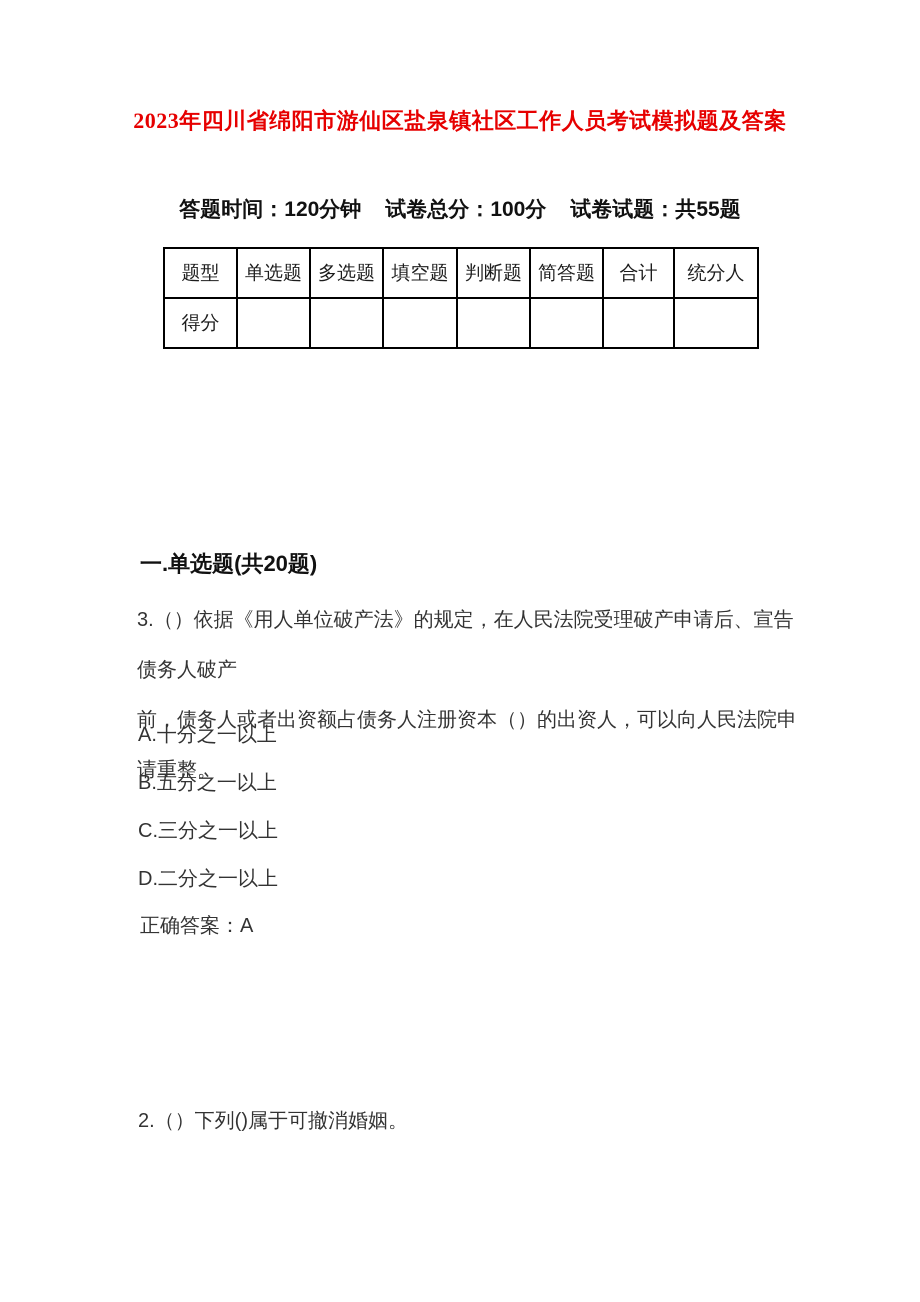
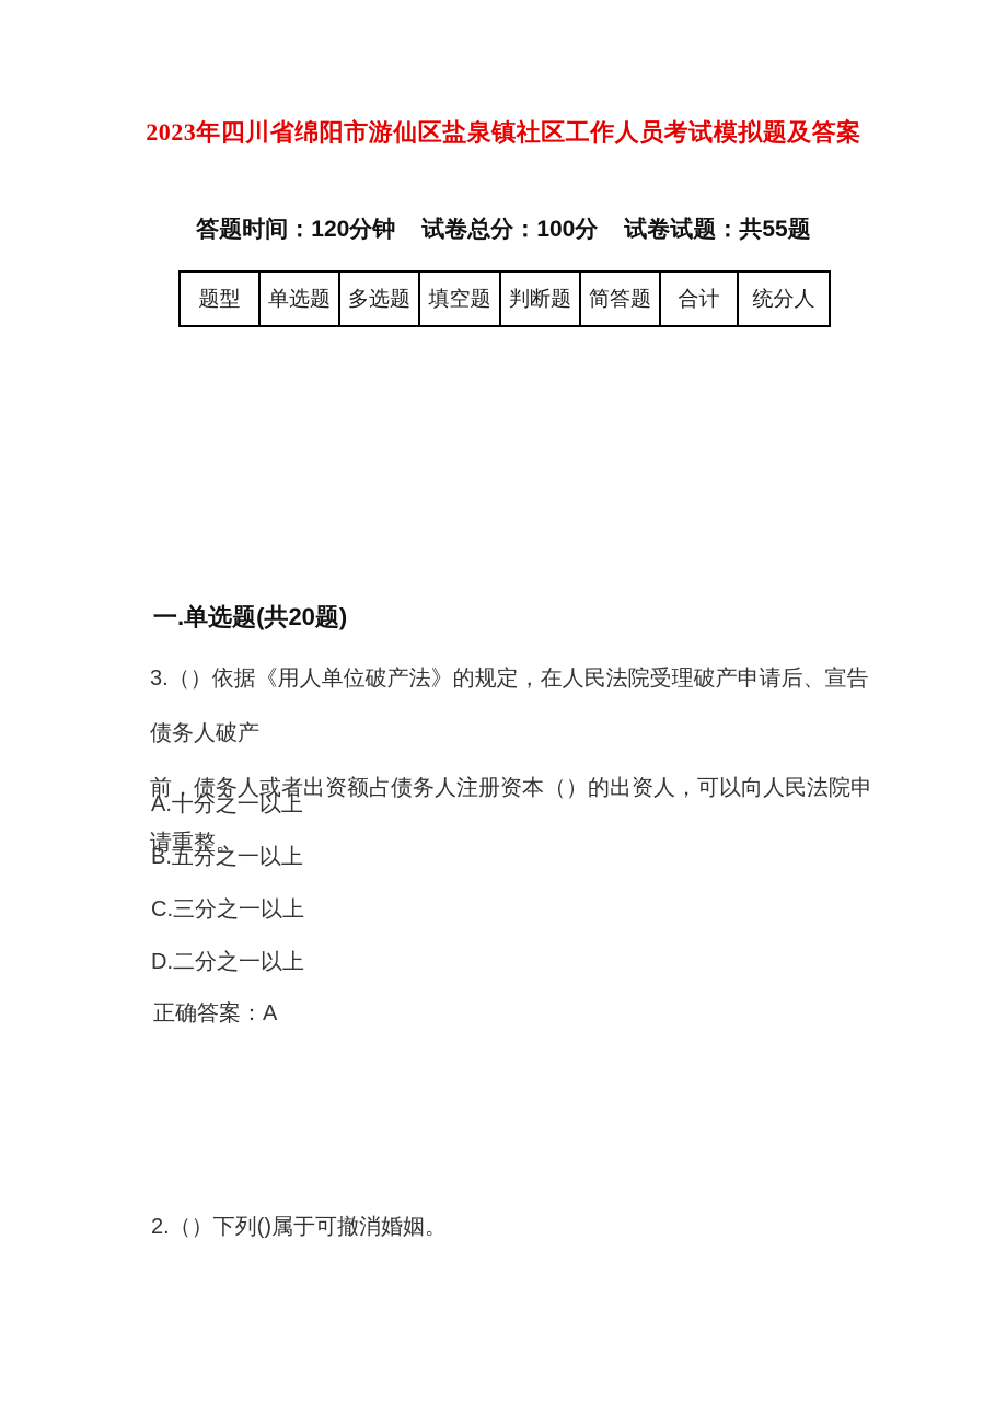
  2023年四川省绵阳市游仙区盐泉镇社区工作人员考试模拟题及答案
  答题时间：120分钟
  试卷总分：100分
  试卷试题：共55题
  题型	单选题	多选题	填空题	判断题	简答题	合计	统分人
- 得分
  一.单选题(共20题)
  3.（）依据《用人单位破产法》的规定，在人民法院受理破产申请后、宣告债务人破产
  前，债务人或者出资额占债务人注册资本（）的出资人，可以向人民法院申请重整。
  A.十分之一以上
  B.五分之一以上
  C.三分之一以上
  D.二分之一以上
  正确答案：A
  2.（）下列()属于可撤消婚姻。
